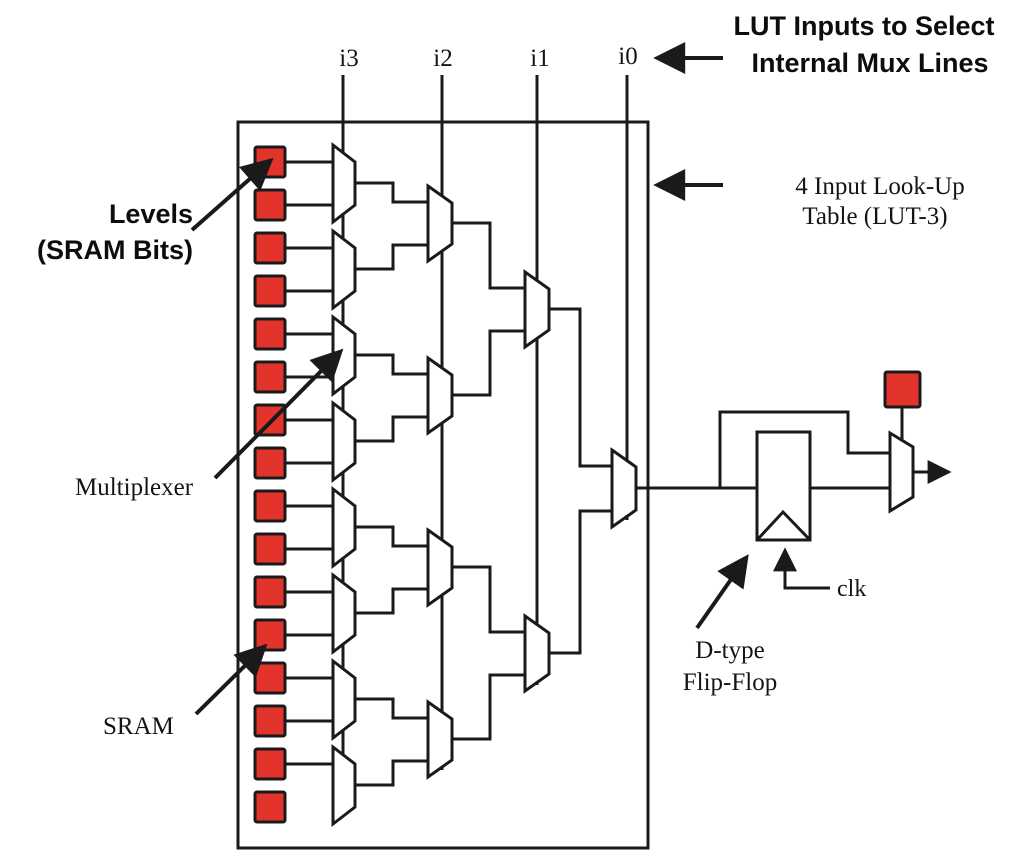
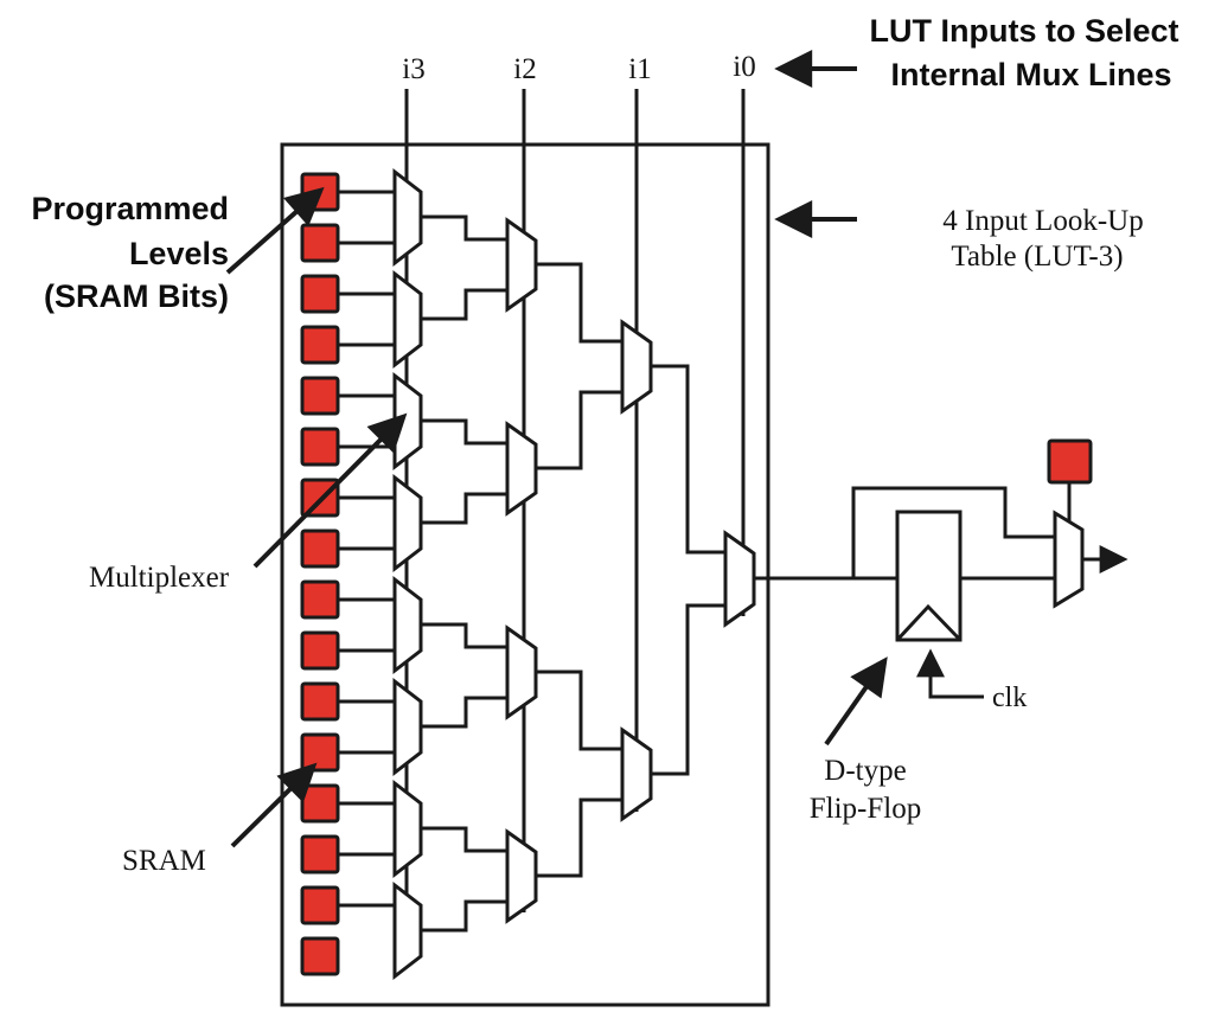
  i3
  i2
  i1
  i0
  LUT Inputs to Select
  Internal Mux Lines
+ Programmed
  Levels
  (SRAM Bits)
  4 Input Look-Up
  Table (LUT-3)
  Multiplexer
  SRAM
  D-type
  Flip-Flop
  clk
